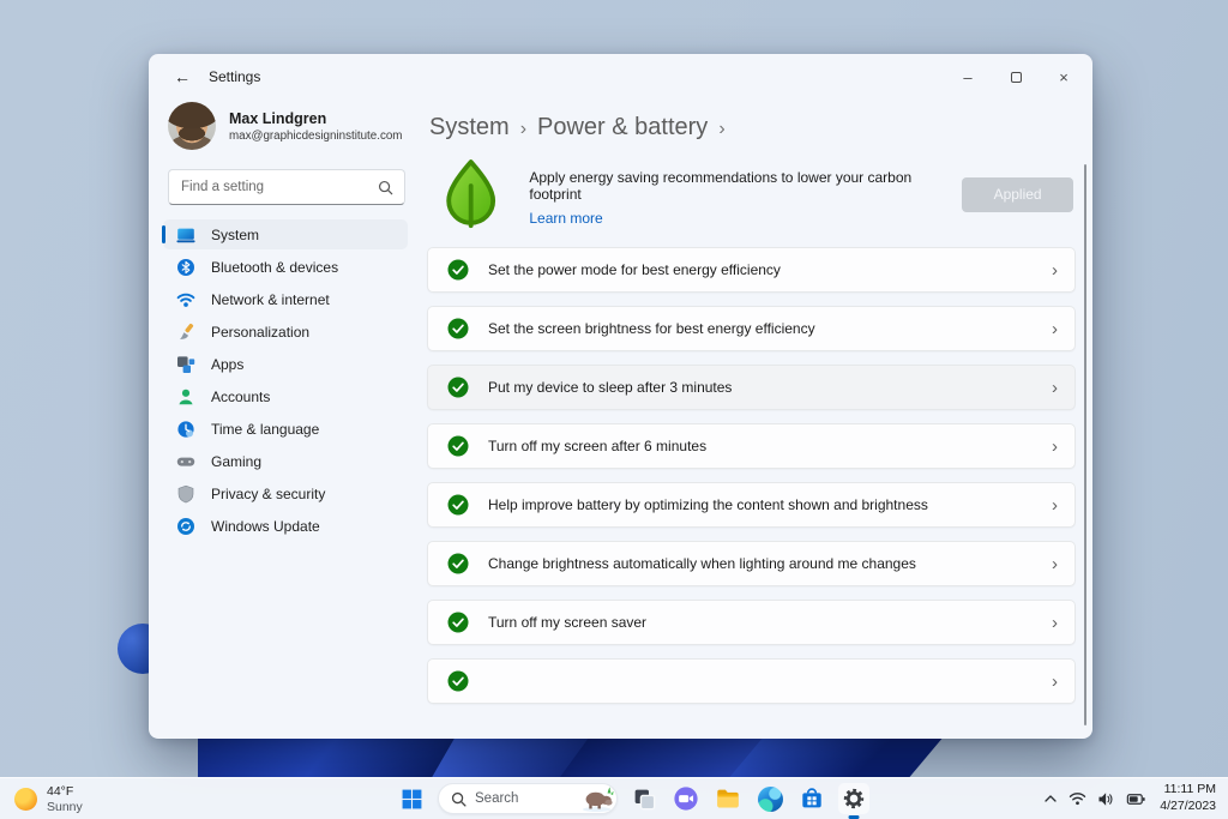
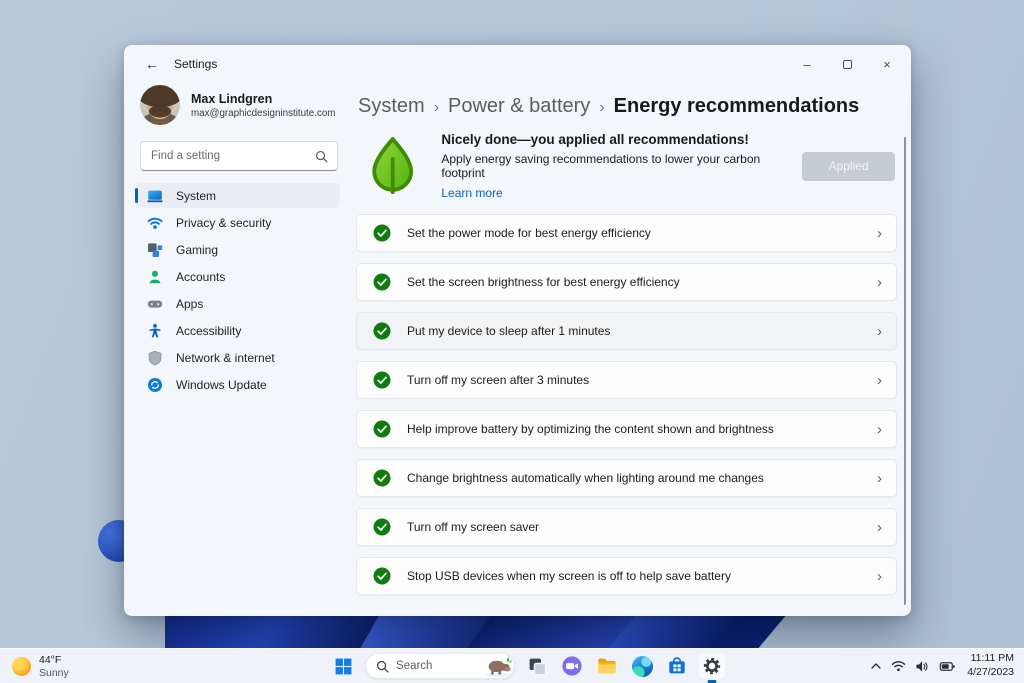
  ←
  Settings
  –
  ×
  Max Lindgren
  max@graphicdesigninstitute.com
  Find a setting
  System
- Bluetooth & devices
- Network & internet
+ Privacy & security
- Personalization
- Apps
+ Gaming
  Accounts
- Time & language
- Gaming
+ Apps
+ Accessibility
- Privacy & security
+ Network & internet
  Windows Update
  System
  ›
  Power & battery
  ›
+ Energy recommendations
+ Nicely done—you applied all recommendations!
  Apply energy saving recommendations to lower your carbon footprint
  Learn more
  Applied
  Set the power mode for best energy efficiency
  ›
  Set the screen brightness for best energy efficiency
  ›
- Put my device to sleep after 3 minutes
+ Put my device to sleep after 1 minutes
  ›
- Turn off my screen after 6 minutes
+ Turn off my screen after 3 minutes
  ›
  Help improve battery by optimizing the content shown and brightness
  ›
  Change brightness automatically when lighting around me changes
  ›
  Turn off my screen saver
  ›
+ Stop USB devices when my screen is off to help save battery
  ›
  44°F
  Sunny
  Search
  11:11 PM
  4/27/2023
